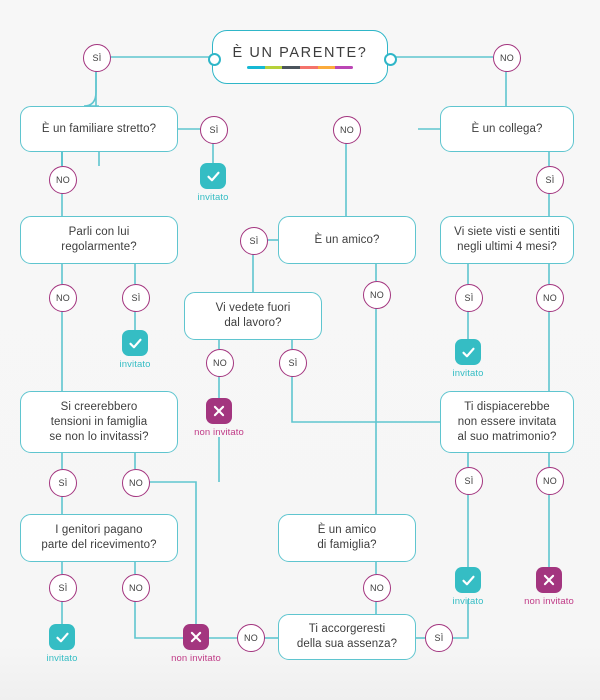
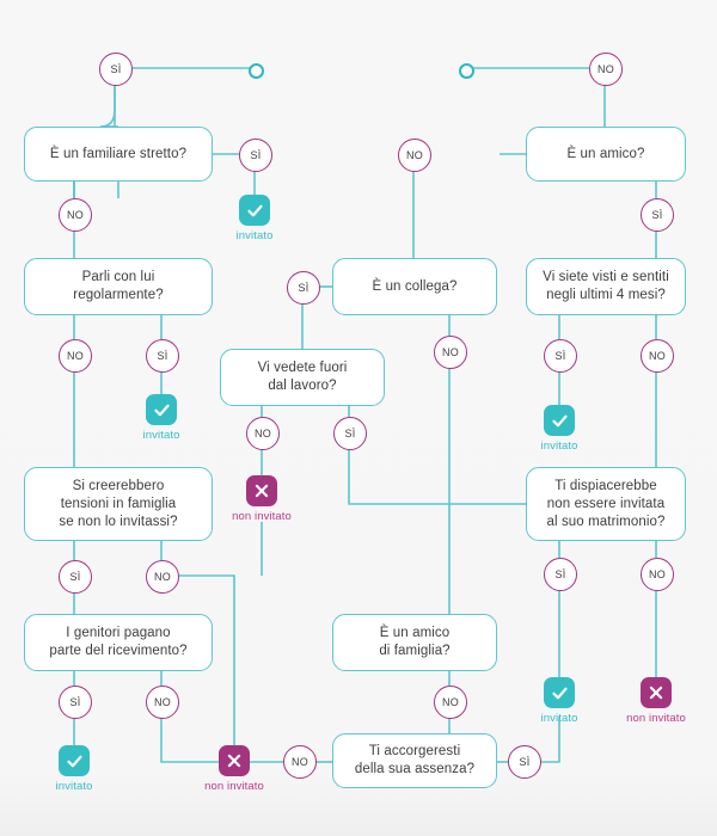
- È UN PARENTE?
  È un familiare stretto?
  Parli con lui
  regolarmente?
  Si creerebbero
  tensioni in famiglia
  se non lo invitassi?
  I genitori pagano
  parte del ricevimento?
  Vi vedete fuori
  dal lavoro?
- È un amico?
+ È un collega?
  È un amico
  di famiglia?
  Ti accorgeresti
  della sua assenza?
- È un collega?
+ È un amico?
  Vi siete visti e sentiti
  negli ultimi 4 mesi?
  Ti dispiacerebbe
  non essere invitata
  al suo matrimonio?
  SÌ
  NO
  SÌ
  NO
  NO
  SÌ
  SÌ
  NO
  SÌ
  NO
  SÌ
  NO
  NO
  SÌ
  SÌ
  NO
  SÌ
  NO
  SÌ
  NO
  NO
  NO
  SÌ
  invitato
  invitato
  invitato
  non invitato
  invitato
  non invitato
  invitato
  non invitato
